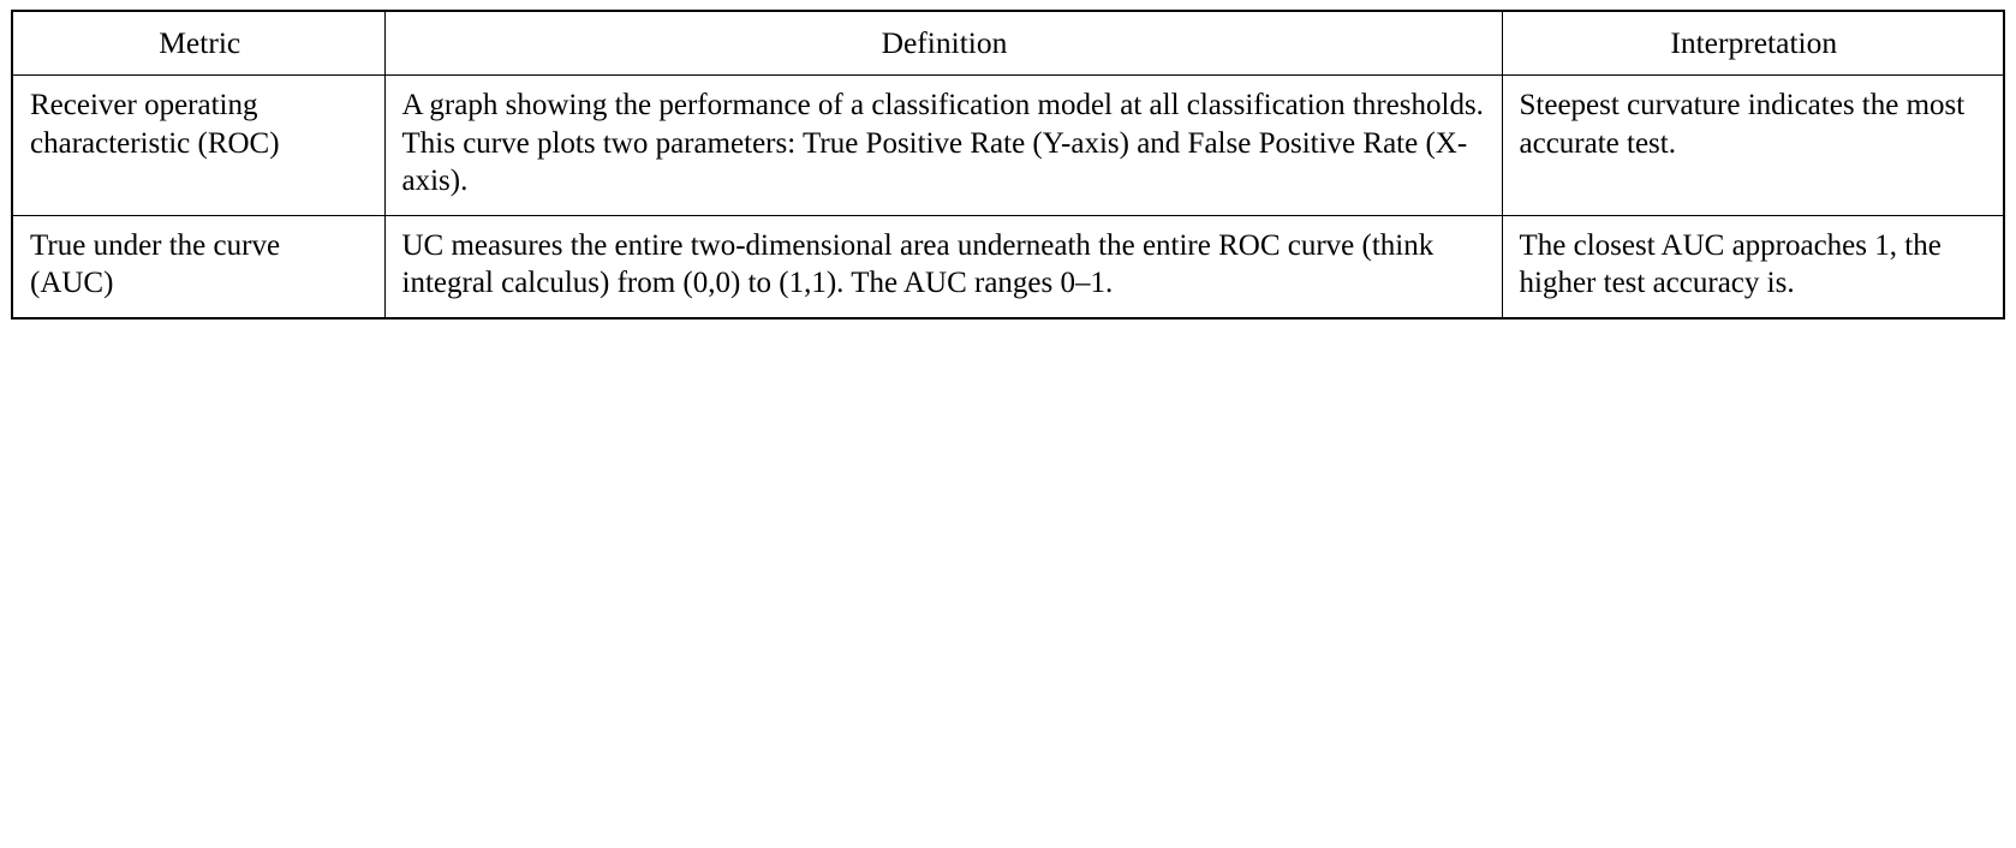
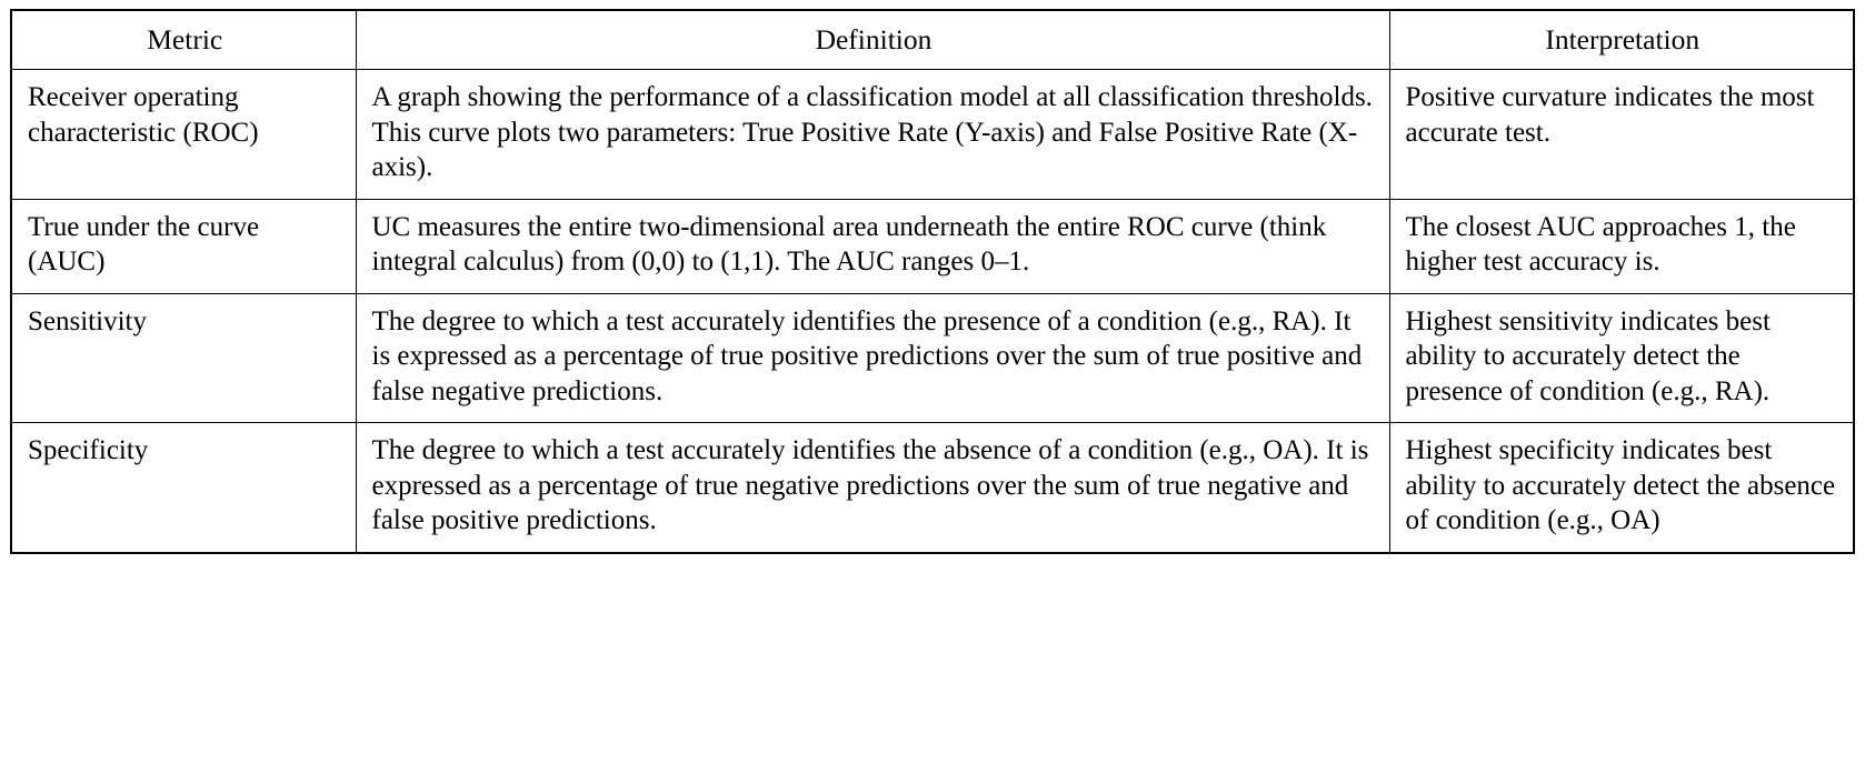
  Metric	Definition	Interpretation
- Receiver operating characteristic (ROC)	A graph showing the performance of a classification model at all classification thresholds. This curve plots two parameters: True Positive Rate (Y-axis) and False Positive Rate (X-axis).	Steepest curvature indicates the most accurate test.
+ Receiver operating characteristic (ROC)	A graph showing the performance of a classification model at all classification thresholds. This curve plots two parameters: True Positive Rate (Y-axis) and False Positive Rate (X-axis).	Positive curvature indicates the most accurate test.
  True under the curve (AUC)	UC measures the entire two-dimensional area underneath the entire ROC curve (think integral calculus) from (0,0) to (1,1). The AUC ranges 0–1.	The closest AUC approaches 1, the higher test accuracy is.
+ Sensitivity	The degree to which a test accurately identifies the presence of a condition (e.g., RA). It is expressed as a percentage of true positive predictions over the sum of true positive and false negative predictions.	Highest sensitivity indicates best ability to accurately detect the presence of condition (e.g., RA).
+ Specificity	The degree to which a test accurately identifies the absence of a condition (e.g., OA). It is expressed as a percentage of true negative predictions over the sum of true negative and false positive predictions.	Highest specificity indicates best ability to accurately detect the absence of condition (e.g., OA)
